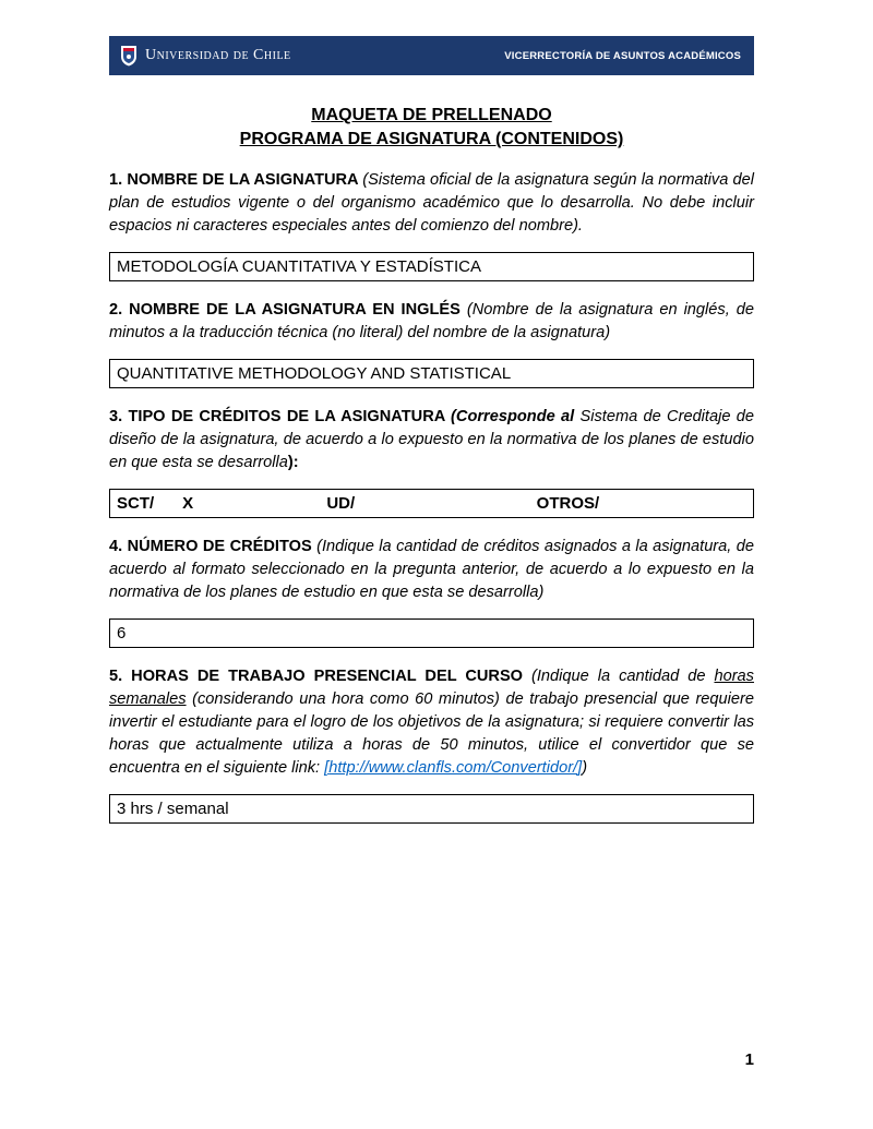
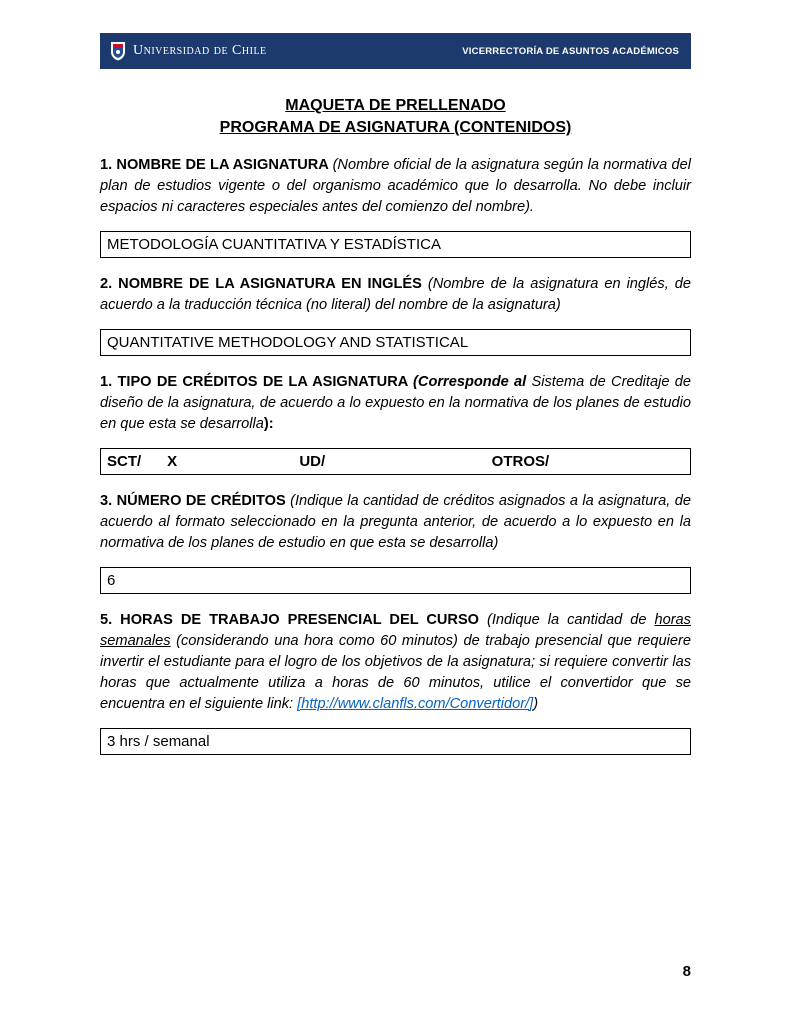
  Universidad de Chile
  VICERRECTORÍA DE ASUNTOS ACADÉMICOS
  MAQUETA DE PRELLENADO
  PROGRAMA DE ASIGNATURA (CONTENIDOS)
- 1. NOMBRE DE LA ASIGNATURA (Sistema oficial de la asignatura según la normativa del plan de estudios vigente o del organismo académico que lo desarrolla. No debe incluir espacios ni caracteres especiales antes del comienzo del nombre).
+ 1. NOMBRE DE LA ASIGNATURA (Nombre oficial de la asignatura según la normativa del plan de estudios vigente o del organismo académico que lo desarrolla. No debe incluir espacios ni caracteres especiales antes del comienzo del nombre).
  METODOLOGÍA CUANTITATIVA Y ESTADÍSTICA
- 2. NOMBRE DE LA ASIGNATURA EN INGLÉS (Nombre de la asignatura en inglés, de minutos a la traducción técnica (no literal) del nombre de la asignatura)
+ 2. NOMBRE DE LA ASIGNATURA EN INGLÉS (Nombre de la asignatura en inglés, de acuerdo a la traducción técnica (no literal) del nombre de la asignatura)
  QUANTITATIVE METHODOLOGY AND STATISTICAL
- 3. TIPO DE CRÉDITOS DE LA ASIGNATURA (Corresponde al Sistema de Creditaje de diseño de la asignatura, de acuerdo a lo expuesto en la normativa de los planes de estudio en que esta se desarrolla):
+ 1. TIPO DE CRÉDITOS DE LA ASIGNATURA (Corresponde al Sistema de Creditaje de diseño de la asignatura, de acuerdo a lo expuesto en la normativa de los planes de estudio en que esta se desarrolla):
  SCT/
  X
  UD/
  OTROS/
- 4. NÚMERO DE CRÉDITOS (Indique la cantidad de créditos asignados a la asignatura, de acuerdo al formato seleccionado en la pregunta anterior, de acuerdo a lo expuesto en la normativa de los planes de estudio en que esta se desarrolla)
+ 3. NÚMERO DE CRÉDITOS (Indique la cantidad de créditos asignados a la asignatura, de acuerdo al formato seleccionado en la pregunta anterior, de acuerdo a lo expuesto en la normativa de los planes de estudio en que esta se desarrolla)
  6
- 5. HORAS DE TRABAJO PRESENCIAL DEL CURSO (Indique la cantidad de horas semanales (considerando una hora como 60 minutos) de trabajo presencial que requiere invertir el estudiante para el logro de los objetivos de la asignatura; si requiere convertir las horas que actualmente utiliza a horas de 50 minutos, utilice el convertidor que se encuentra en el siguiente link: [http://www.clanfls.com/Convertidor/])
+ 5. HORAS DE TRABAJO PRESENCIAL DEL CURSO (Indique la cantidad de horas semanales (considerando una hora como 60 minutos) de trabajo presencial que requiere invertir el estudiante para el logro de los objetivos de la asignatura; si requiere convertir las horas que actualmente utiliza a horas de 60 minutos, utilice el convertidor que se encuentra en el siguiente link: [http://www.clanfls.com/Convertidor/])
  3 hrs / semanal
- 1
+ 8
